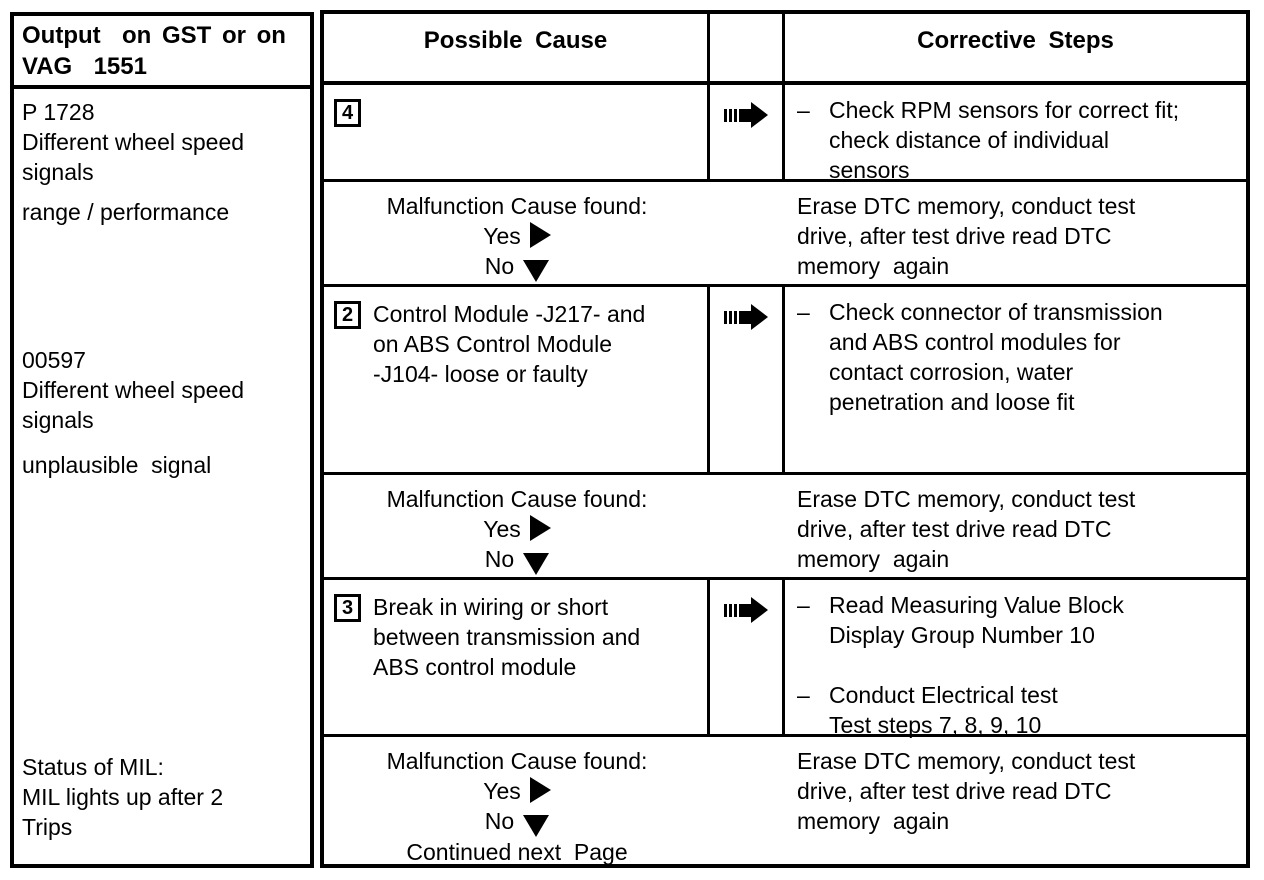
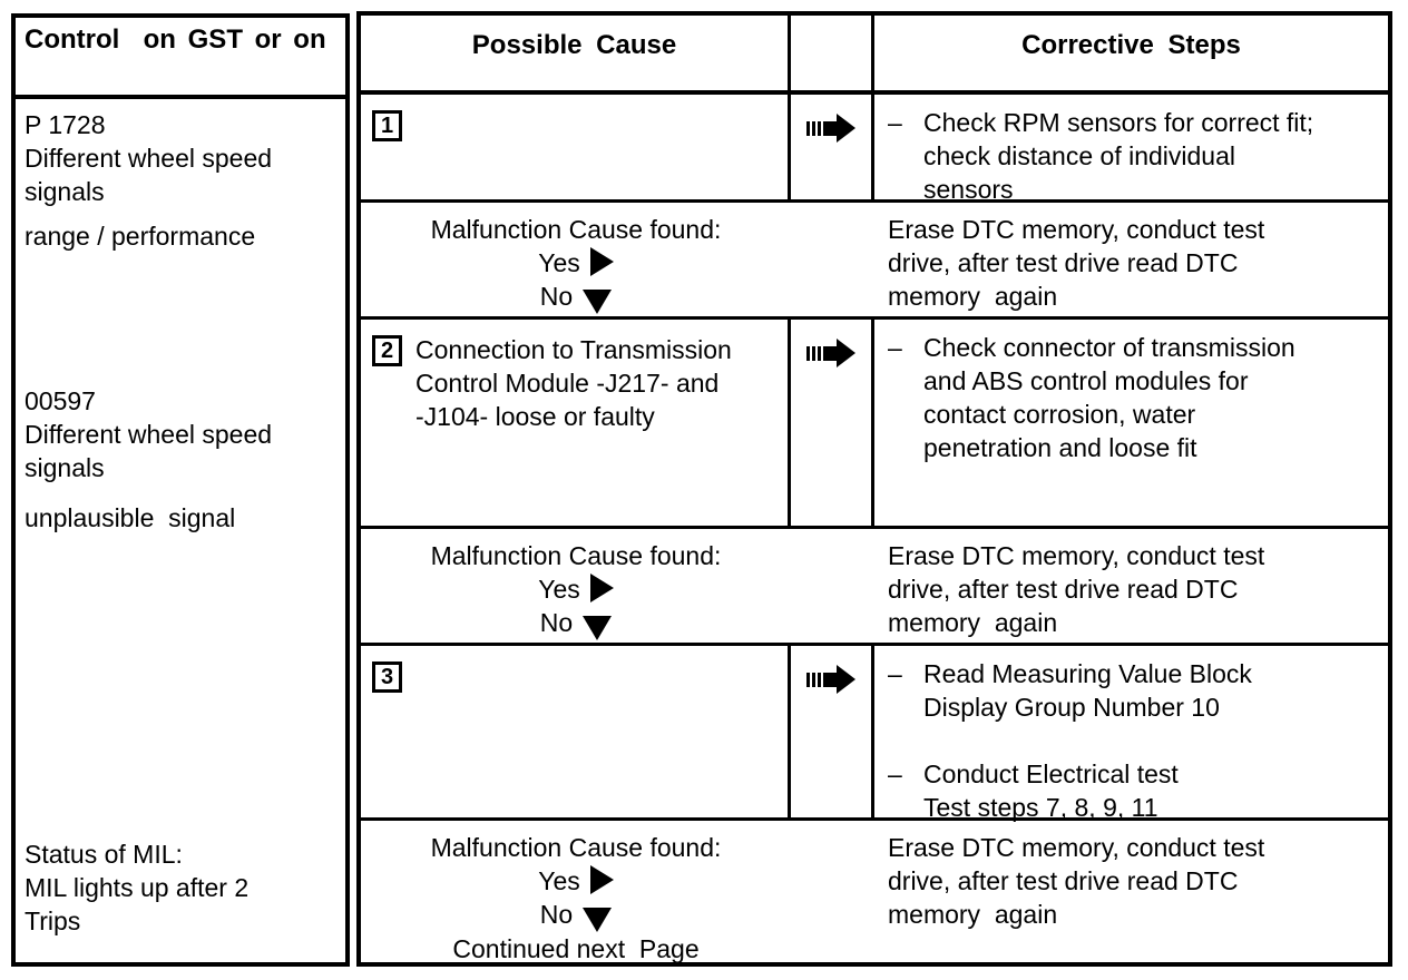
- Output on GST or on
+ Control on GST or on
- VAG 1551
  P 1728
  Different wheel speed
  signals
  range / performance
  00597
  Different wheel speed
  signals
  unplausible signal
  Status of MIL:
  MIL lights up after 2
  Trips
  Possible Cause
  Corrective Steps
- 4
+ 1
  –
  Check RPM sensors for correct fit;
  check distance of individual
  sensors
  Malfunction Cause found:
  Yes
  No
  Erase DTC memory, conduct test
  drive, after test drive read DTC
  memory again
  2
+ Connection to Transmission
  Control Module -J217- and
- on ABS Control Module
  -J104- loose or faulty
  –
  Check connector of transmission
  and ABS control modules for
  contact corrosion, water
  penetration and loose fit
  Malfunction Cause found:
  Yes
  No
  Erase DTC memory, conduct test
  drive, after test drive read DTC
  memory again
  3
- Break in wiring or short
- between transmission and
- ABS control module
  –
  Read Measuring Value Block
  Display Group Number 10
  –
  Conduct Electrical test
- Test steps 7, 8, 9, 10
+ Test steps 7, 8, 9, 11
  Malfunction Cause found:
  Yes
  No
  Continued next Page
  Erase DTC memory, conduct test
  drive, after test drive read DTC
  memory again
